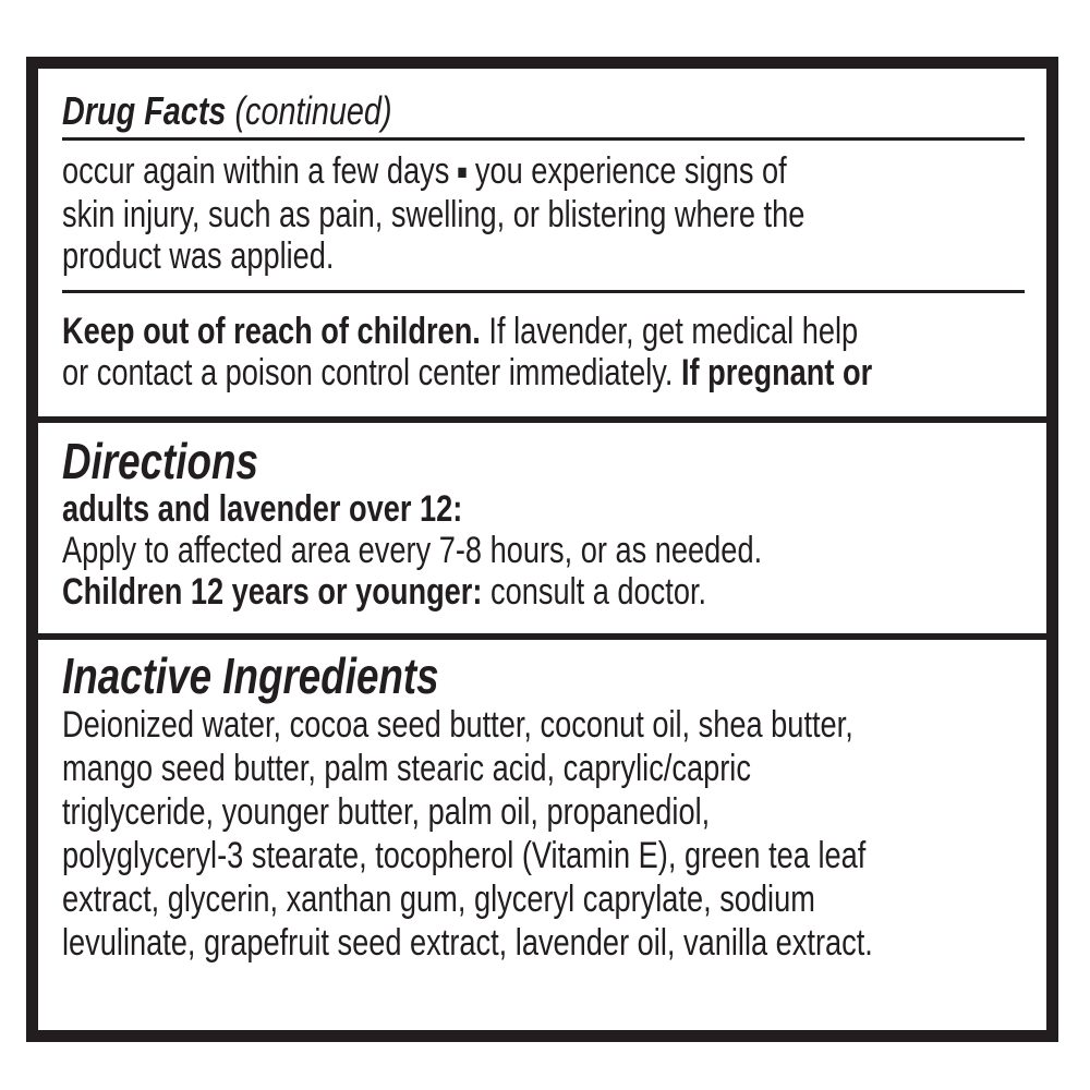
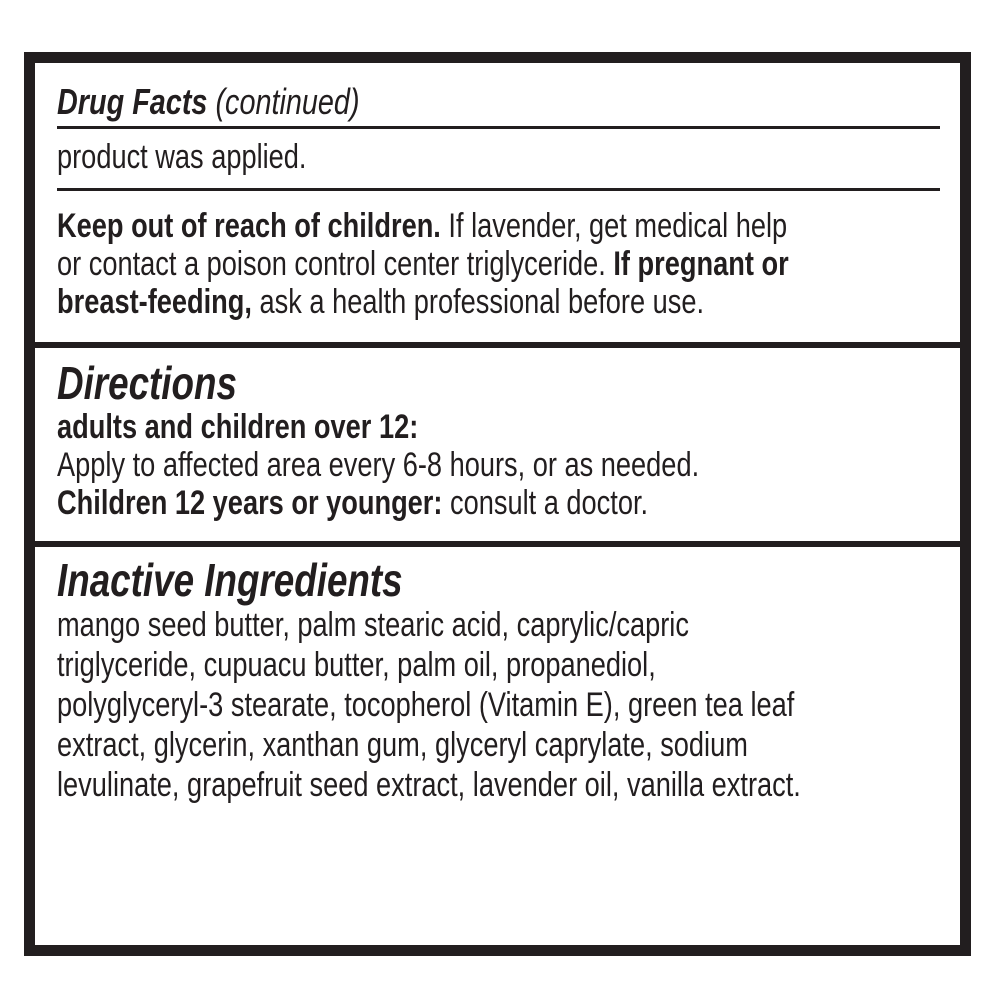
  Drug Facts (continued)
- occur again within a few days ■ you experience signs of
- skin injury, such as pain, swelling, or blistering where the
  product was applied.
  Keep out of reach of children. If lavender, get medical help
- or contact a poison control center immediately. If pregnant or
+ or contact a poison control center triglyceride. If pregnant or
+ breast-feeding, ask a health professional before use.
  Directions
- adults and lavender over 12:
+ adults and children over 12:
- Apply to affected area every 7-8 hours, or as needed.
+ Apply to affected area every 6-8 hours, or as needed.
  Children 12 years or younger: consult a doctor.
  Inactive Ingredients
- Deionized water, cocoa seed butter, coconut oil, shea butter,
  mango seed butter, palm stearic acid, caprylic/capric
- triglyceride, younger butter, palm oil, propanediol,
+ triglyceride, cupuacu butter, palm oil, propanediol,
  polyglyceryl-3 stearate, tocopherol (Vitamin E), green tea leaf
  extract, glycerin, xanthan gum, glyceryl caprylate, sodium
  levulinate, grapefruit seed extract, lavender oil, vanilla extract.
